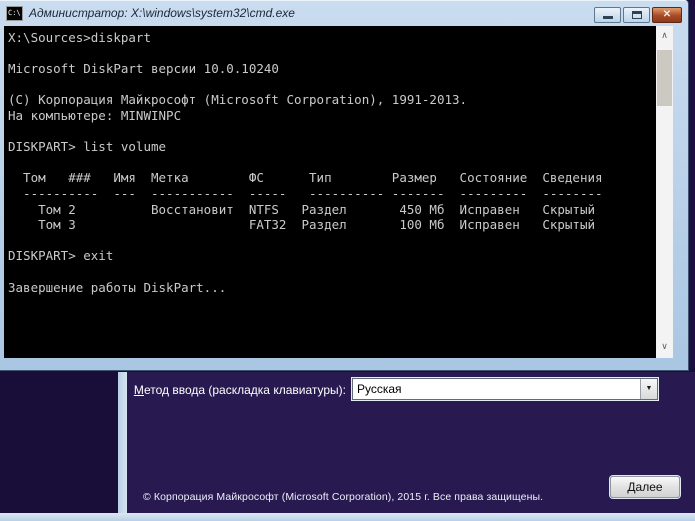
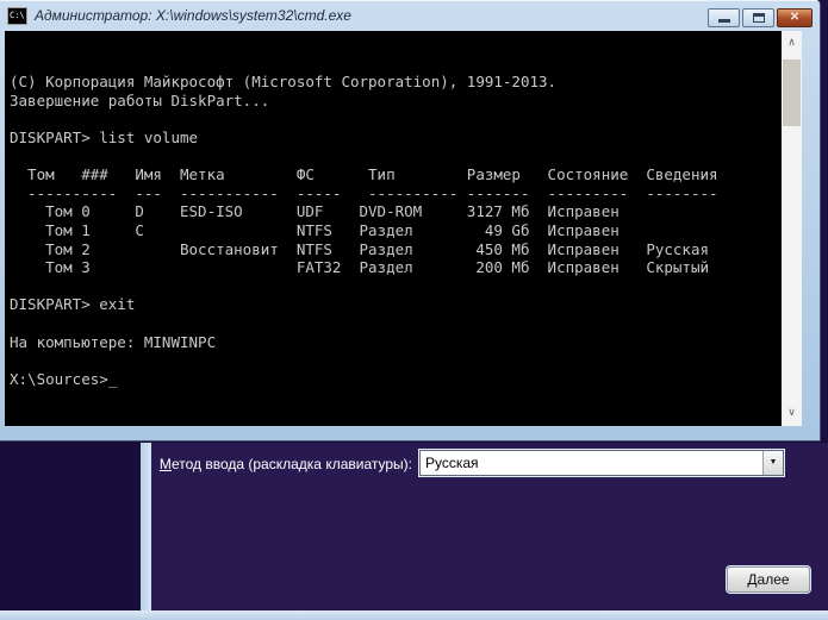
  Метод ввода (раскладка клавиатуры):
  Русская
- © Корпорация Майкрософт (Microsoft Corporation), 2015 г. Все права защищены.
  Далее
  C:\
  Администратор: X:\windows\system32\cmd.exe
  ✕
- X:\Sources>diskpart
- Microsoft DiskPart версии 10.0.10240
  (C) Корпорация Майкрософт (Microsoft Corporation), 1991-2013.
- На компьютере: MINWINPC
+ Завершение работы DiskPart...
  DISKPART> list volume
  Том ### Имя Метка ФС Тип Размер Состояние Сведения
  ---------- --- ----------- ----- ---------- ------- --------- --------
+ Том 0 D ESD-ISO UDF DVD-ROM 3127 Мб Исправен
+ Том 1 C NTFS Раздел 49 Gб Исправен
- Том 2 Восстановит NTFS Раздел 450 Мб Исправен Скрытый
+ Том 2 Восстановит NTFS Раздел 450 Мб Исправен Русская
- Том 3 FAT32 Раздел 100 Мб Исправен Скрытый
+ Том 3 FAT32 Раздел 200 Мб Исправен Скрытый
  DISKPART> exit
- Завершение работы DiskPart...
+ На компьютере: MINWINPC
+ X:\Sources>_
  ∧
  ∨
